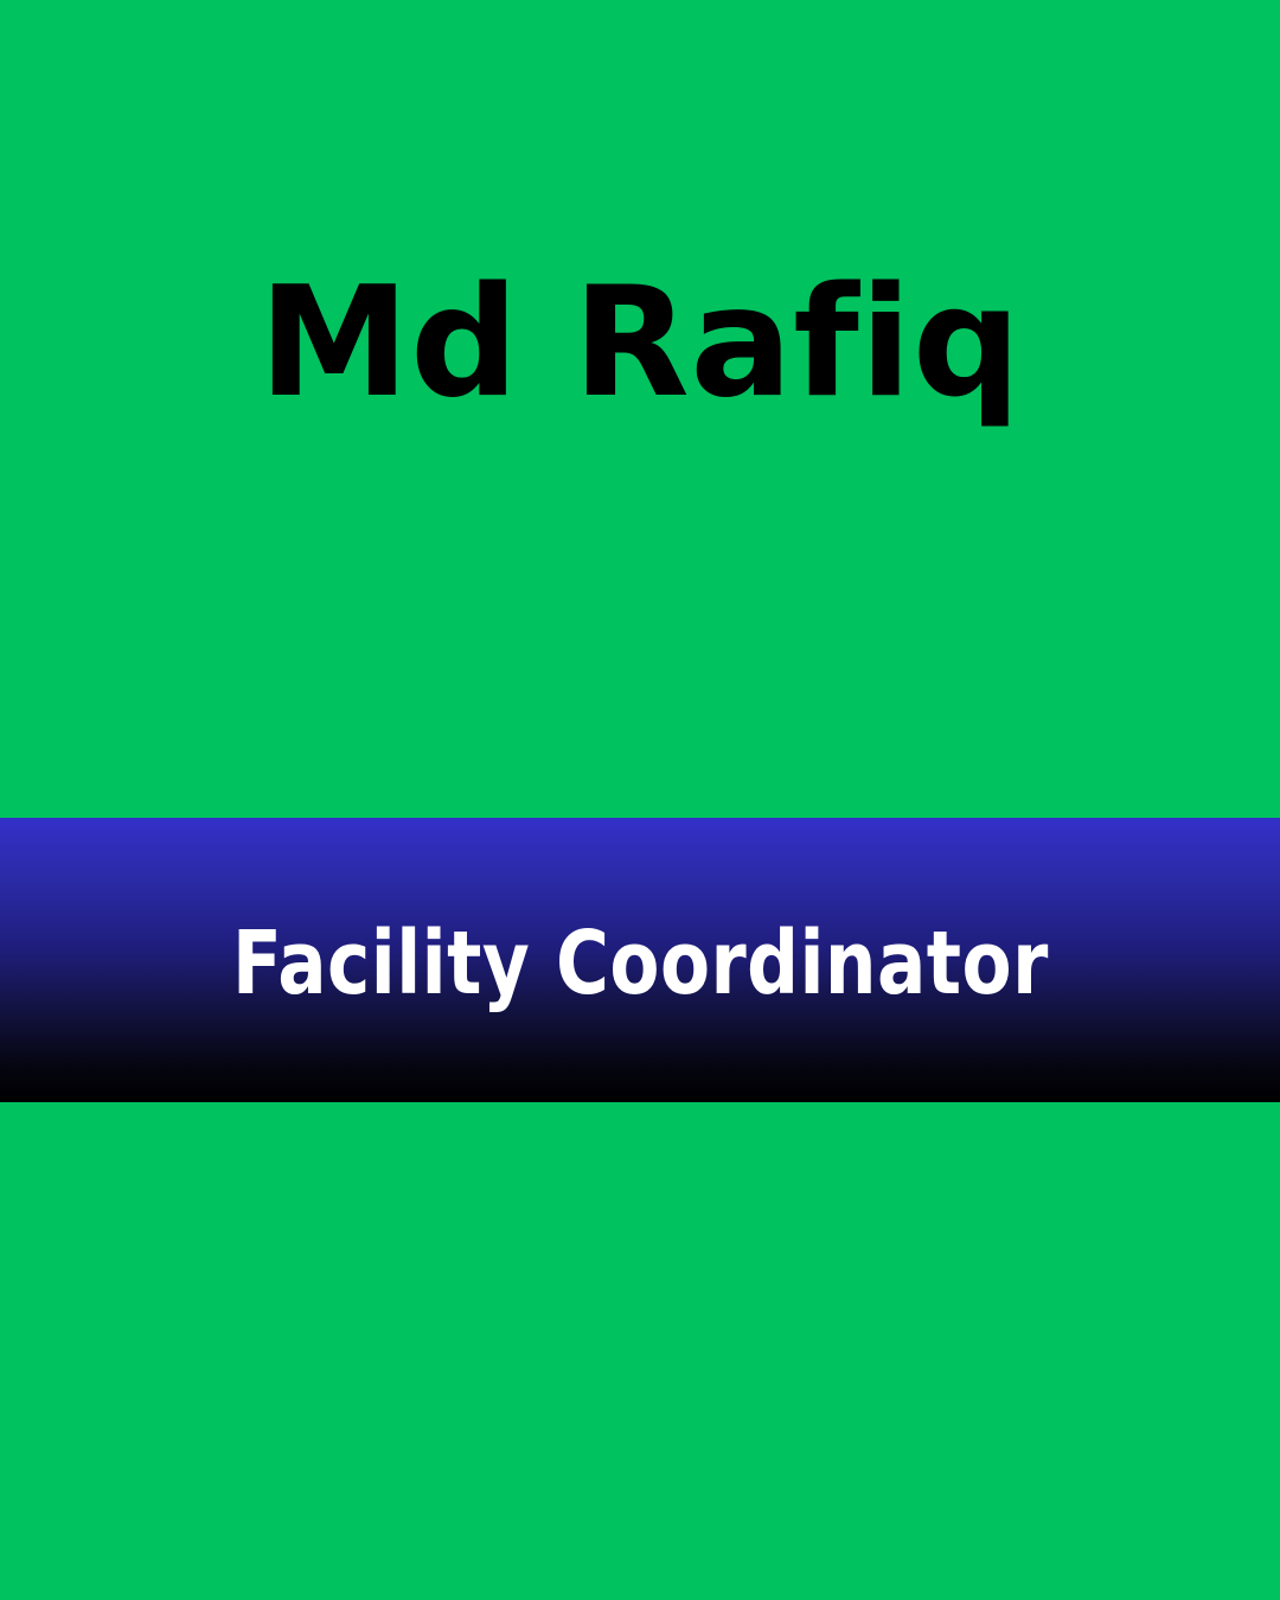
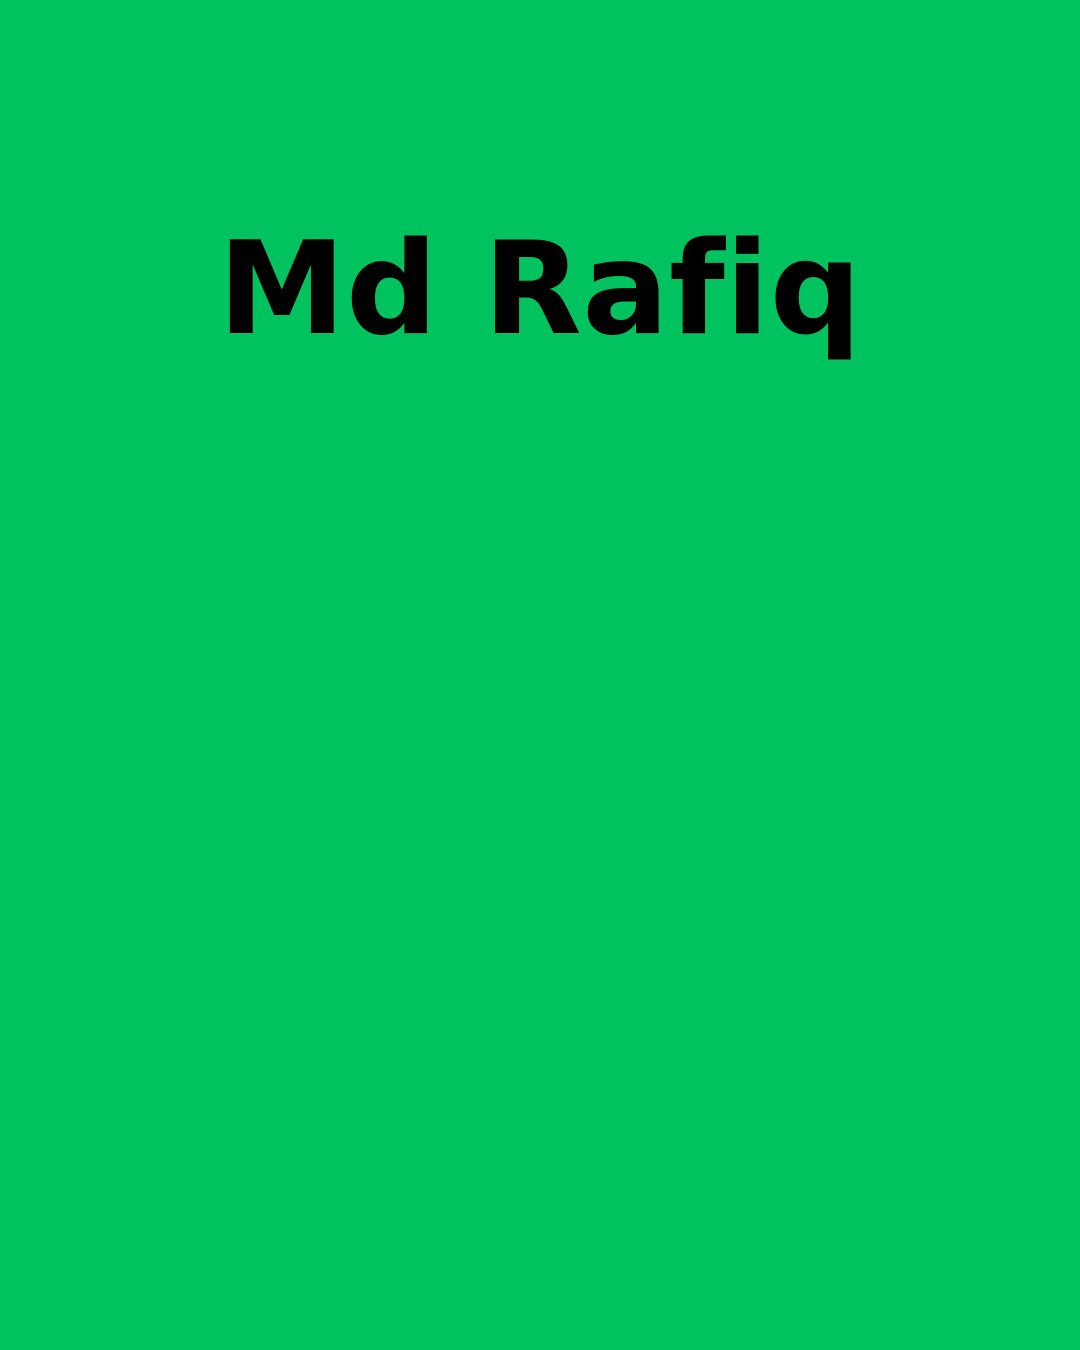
  Md Rafiq
- Facility Coordinator
